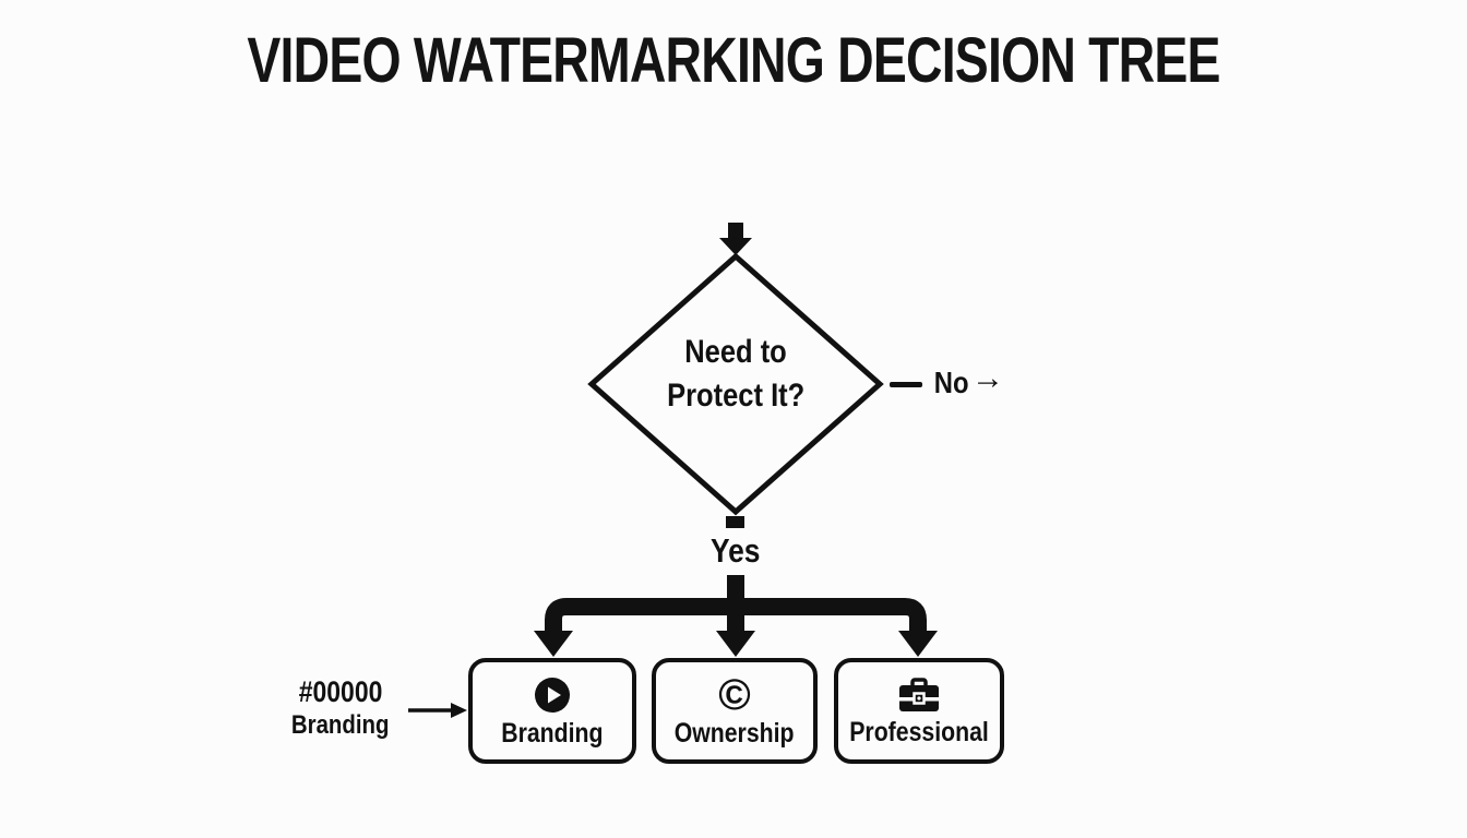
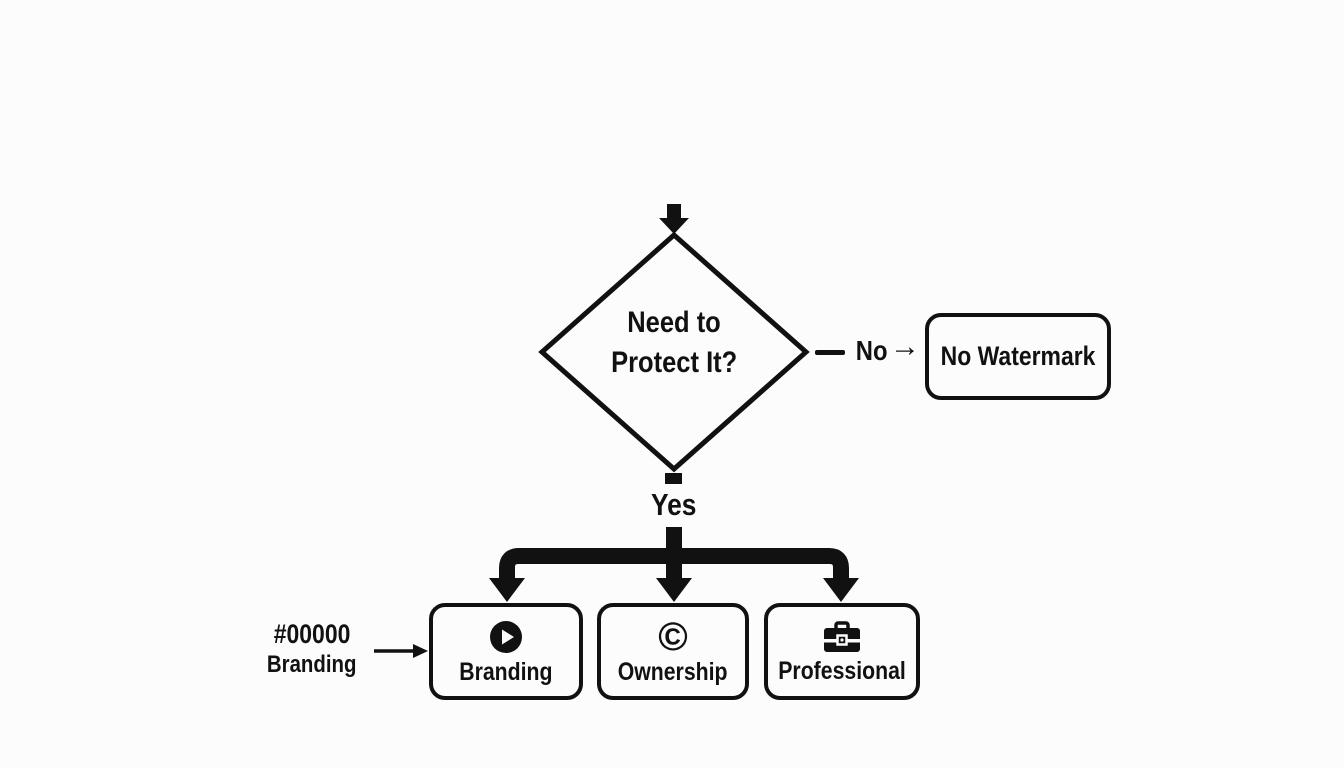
- VIDEO WATERMARKING DECISION TREE
  Need to
  Protect It?
  No
  →
+ No Watermark
  Yes
  Branding
  ©
  Ownership
  Professional
  #00000
  Branding
